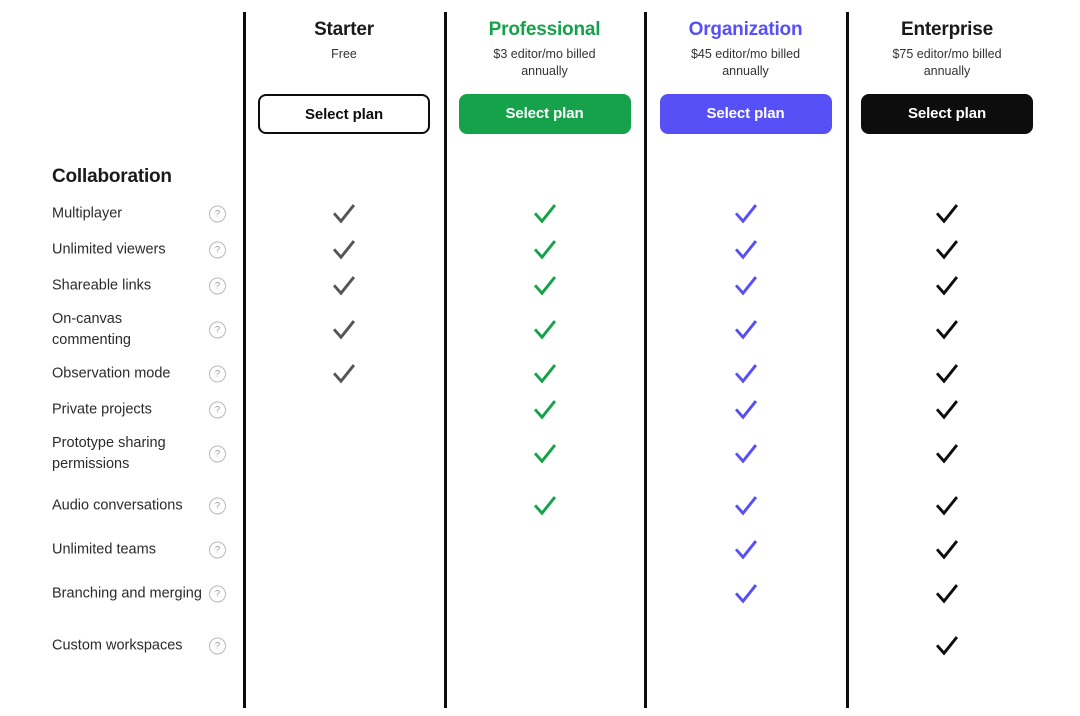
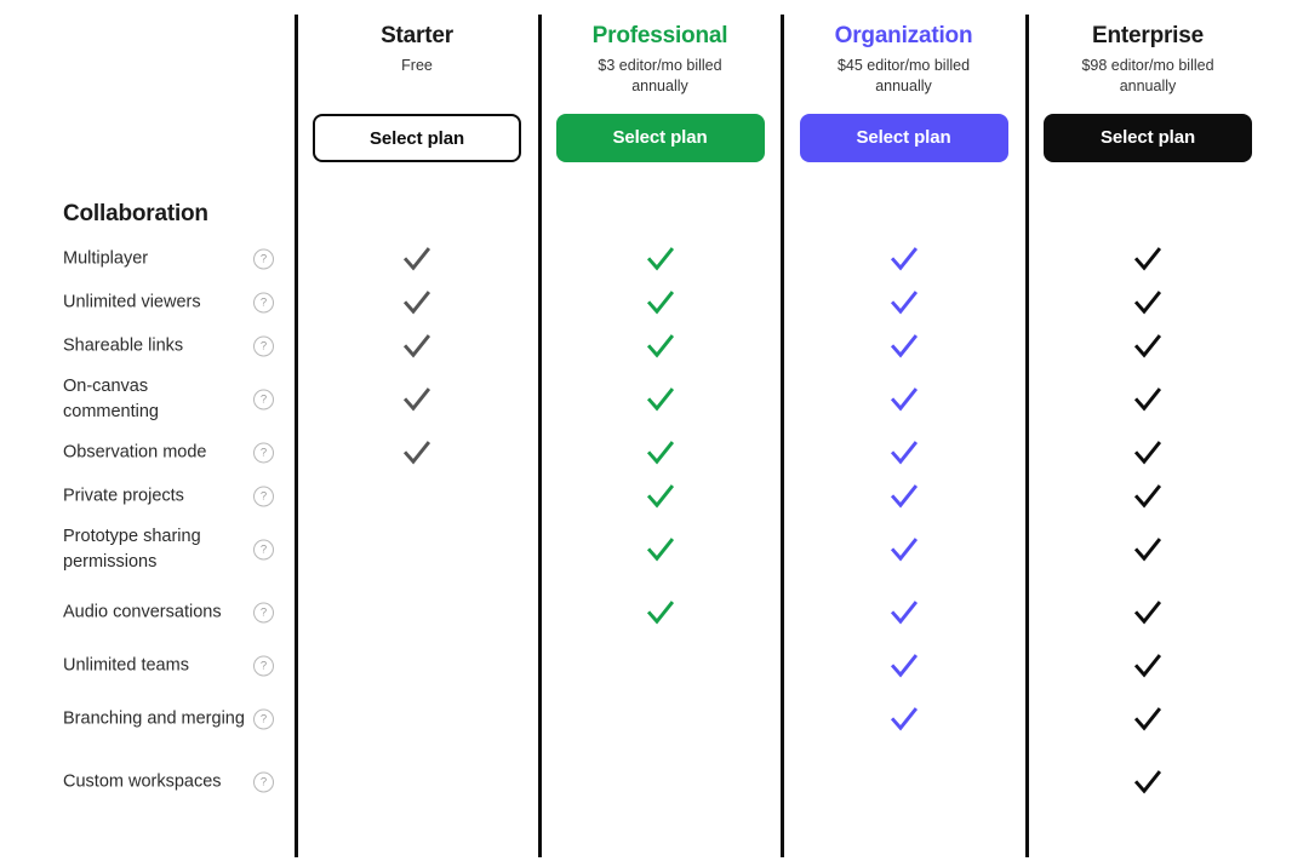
  Starter
  Free
  Select plan
  Professional
  $3 editor/mo billed annually
  Select plan
  Organization
  $45 editor/mo billed annually
  Select plan
  Enterprise
- $75 editor/mo billed annually
+ $98 editor/mo billed annually
  Select plan
  Collaboration
  Multiplayer
  ?
  Unlimited viewers
  ?
  Shareable links
  ?
  On-canvas commenting
  ?
  Observation mode
  ?
  Private projects
  ?
  Prototype sharing permissions
  ?
  Audio conversations
  ?
  Unlimited teams
  ?
  Branching and merging
  ?
  Custom workspaces
  ?
